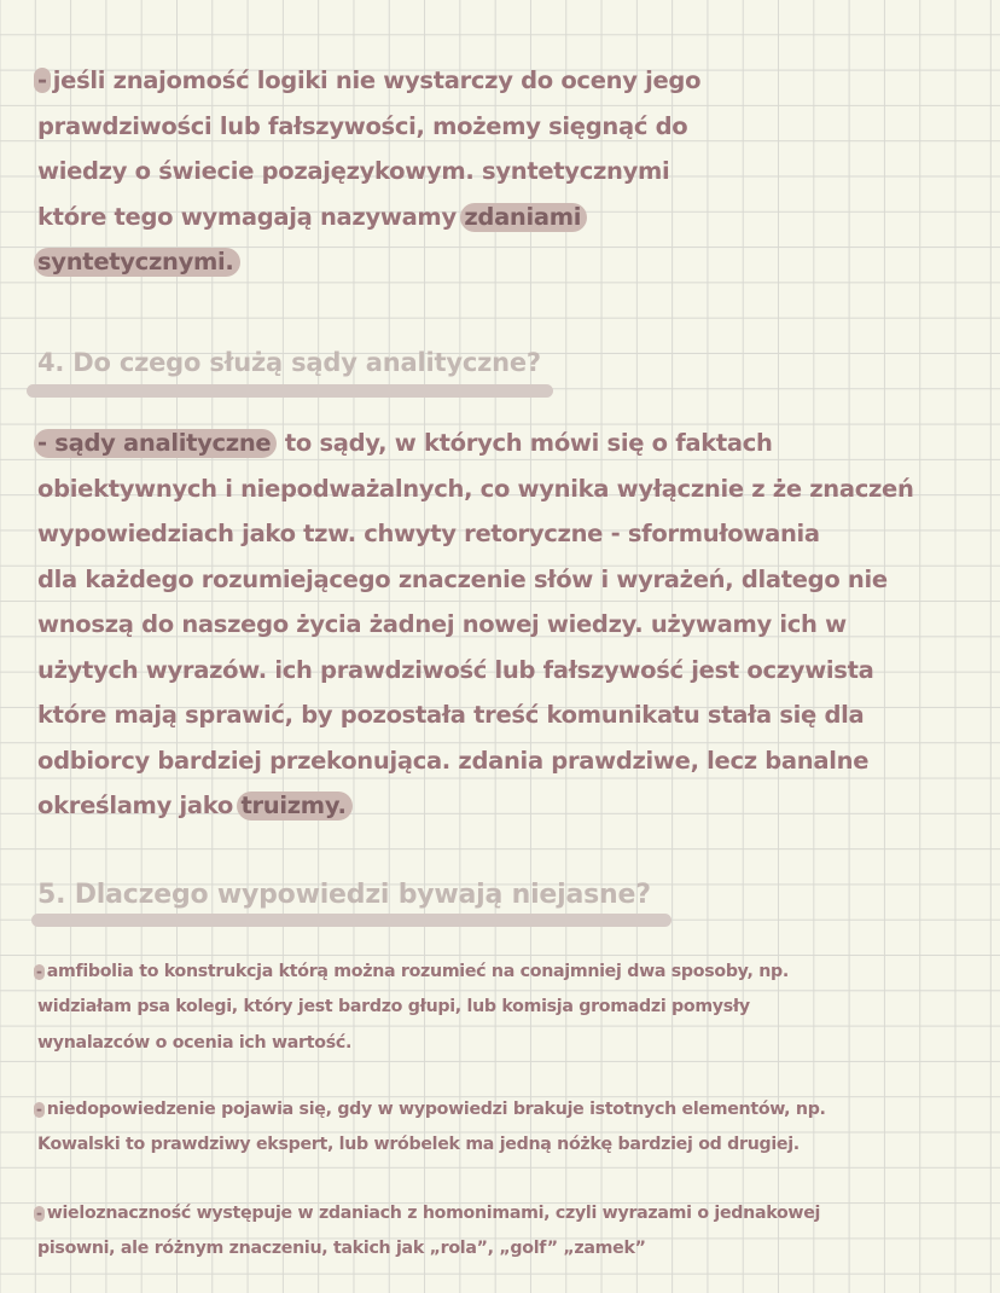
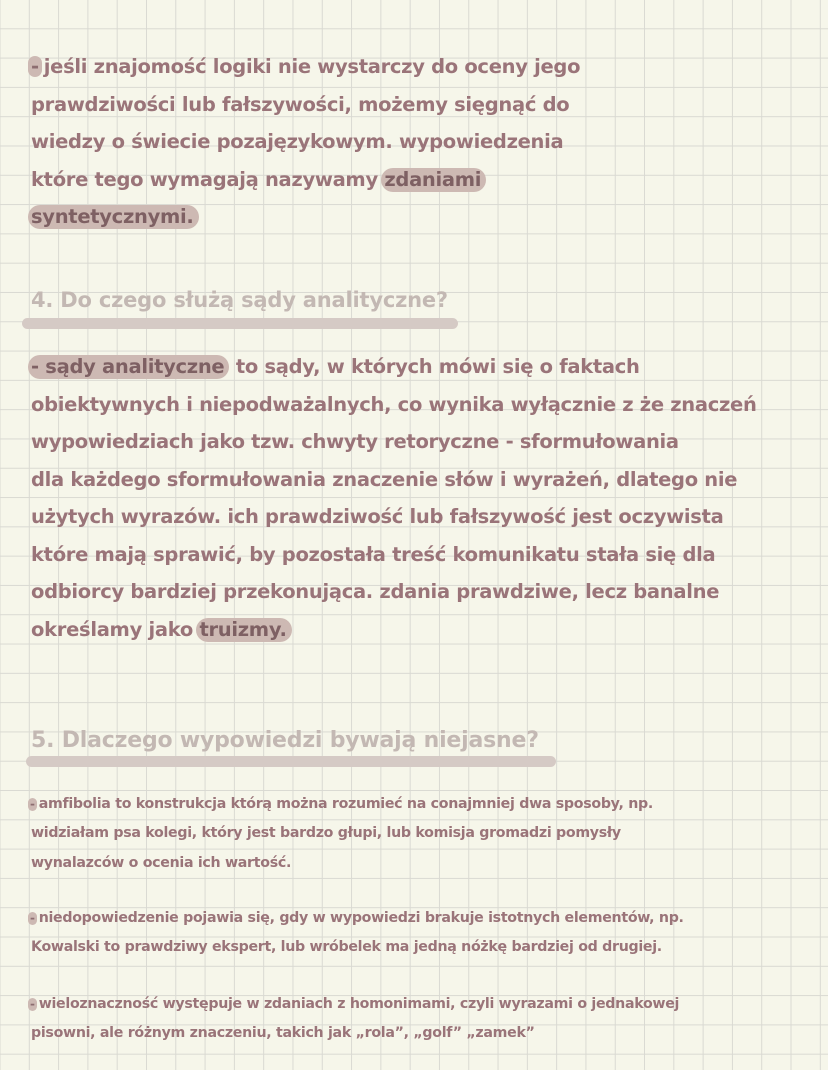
  - jeśli znajomość logiki nie wystarczy do oceny jego
  prawdziwości lub fałszywości, możemy sięgnąć do
- wiedzy o świecie pozajęzykowym. syntetycznymi
+ wiedzy o świecie pozajęzykowym. wypowiedzenia
  które tego wymagają nazywamy zdaniami
  syntetycznymi.
  4. Do czego służą sądy analityczne?
  - sądy analityczne to sądy, w których mówi się o faktach
  obiektywnych i niepodważalnych, co wynika wyłącznie z że znaczeń
  wypowiedziach jako tzw. chwyty retoryczne - sformułowania
- dla każdego rozumiejącego znaczenie słów i wyrażeń, dlatego nie
+ dla każdego sformułowania znaczenie słów i wyrażeń, dlatego nie
- wnoszą do naszego życia żadnej nowej wiedzy. używamy ich w
  użytych wyrazów. ich prawdziwość lub fałszywość jest oczywista
  które mają sprawić, by pozostała treść komunikatu stała się dla
  odbiorcy bardziej przekonująca. zdania prawdziwe, lecz banalne
  określamy jako truizmy.
  5. Dlaczego wypowiedzi bywają niejasne?
  - amfibolia to konstrukcja którą można rozumieć na conajmniej dwa sposoby, np.
  widziałam psa kolegi, który jest bardzo głupi, lub komisja gromadzi pomysły
  wynalazców o ocenia ich wartość.
  - niedopowiedzenie pojawia się, gdy w wypowiedzi brakuje istotnych elementów, np.
  Kowalski to prawdziwy ekspert, lub wróbelek ma jedną nóżkę bardziej od drugiej.
  - wieloznaczność występuje w zdaniach z homonimami, czyli wyrazami o jednakowej
  pisowni, ale różnym znaczeniu, takich jak „rola”, „golf” „zamek”
